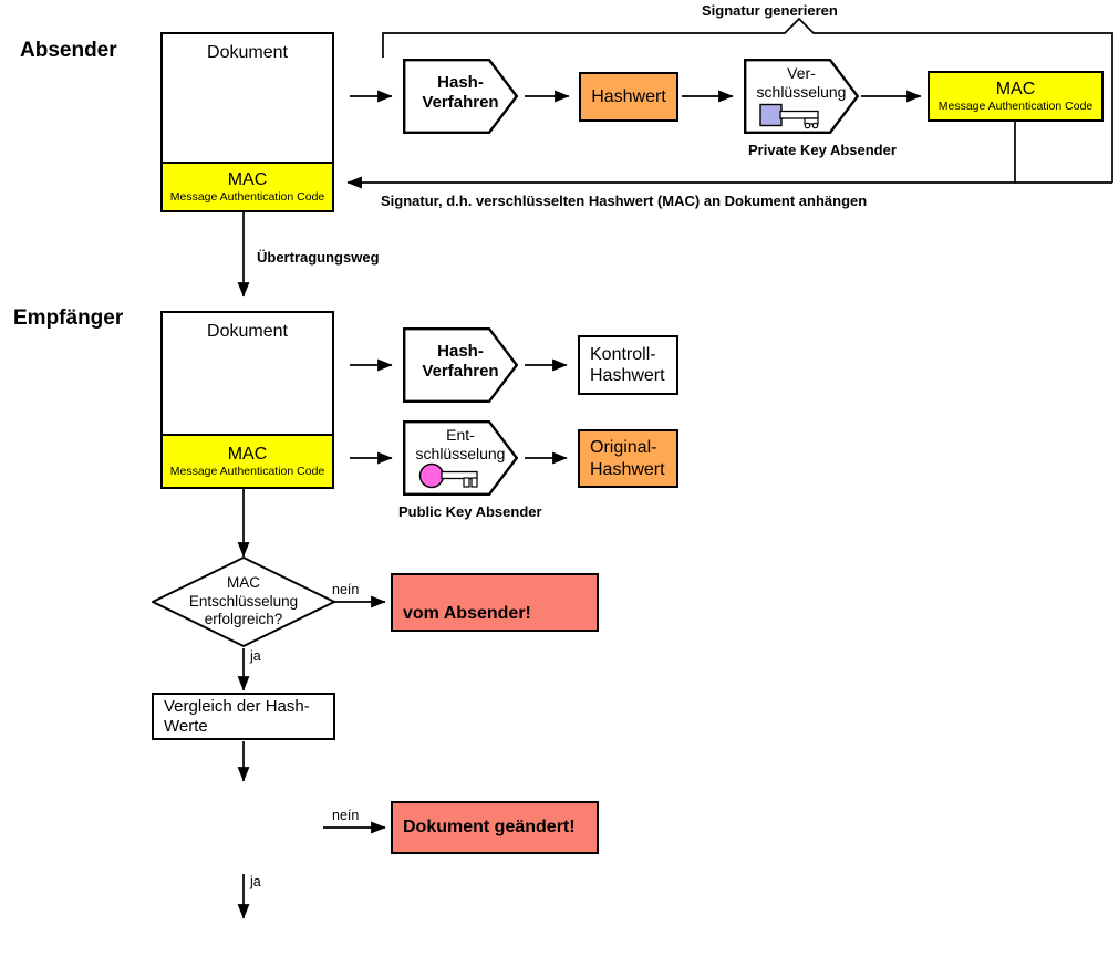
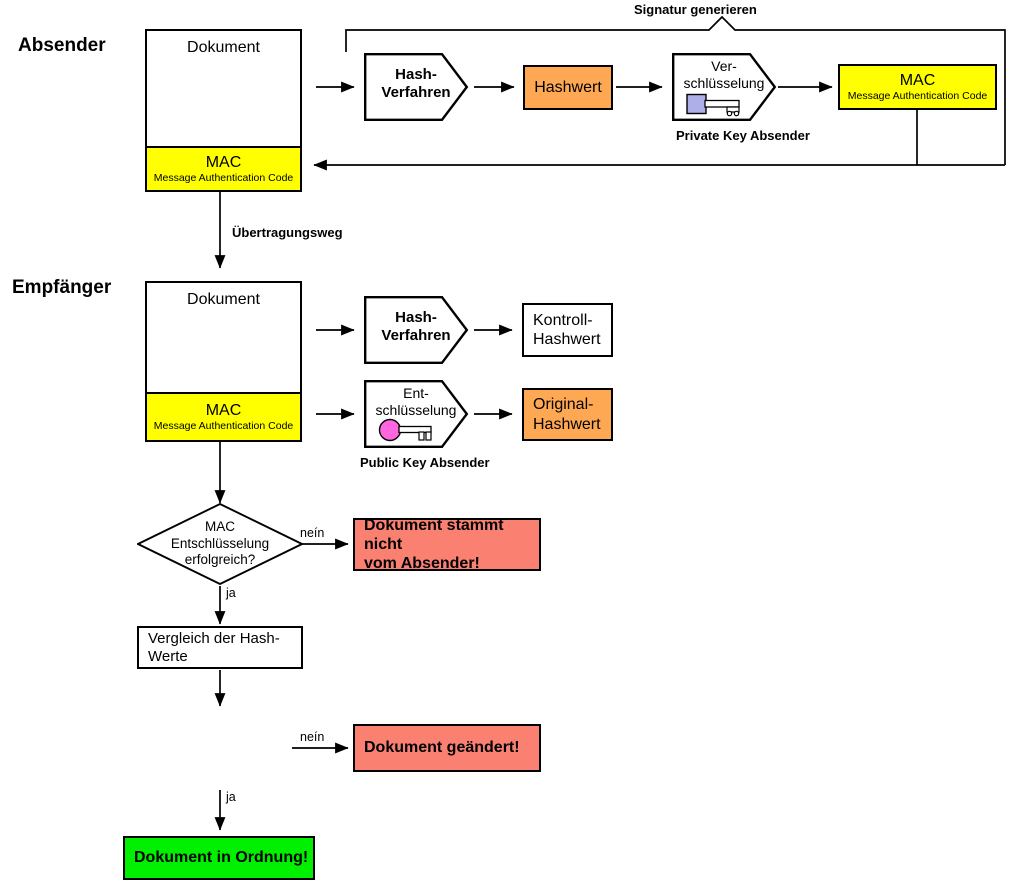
  Absender
  Empfänger
  Dokument
  MAC
  Message Authentication Code
  Hash-
  Verfahren
  Hashwert
  Ver-
  schlüsselung
  Private Key Absender
  MAC
  Message Authentication Code
  Signatur generieren
- Signatur, d.h. verschlüsselten Hashwert (MAC) an Dokument anhängen
  Übertragungsweg
  Dokument
  MAC
  Message Authentication Code
  Hash-
  Verfahren
  Kontroll-
  Hashwert
  Ent-
  schlüsselung
  Public Key Absender
  Original-
  Hashwert
  MAC
  Entschlüsselung
  erfolgreich?
  neín
  ja
+ Dokument stammt nicht
  vom Absender!
  Vergleich der Hash-Werte
  neín
  ja
  Dokument geändert!
+ Dokument in Ordnung!
